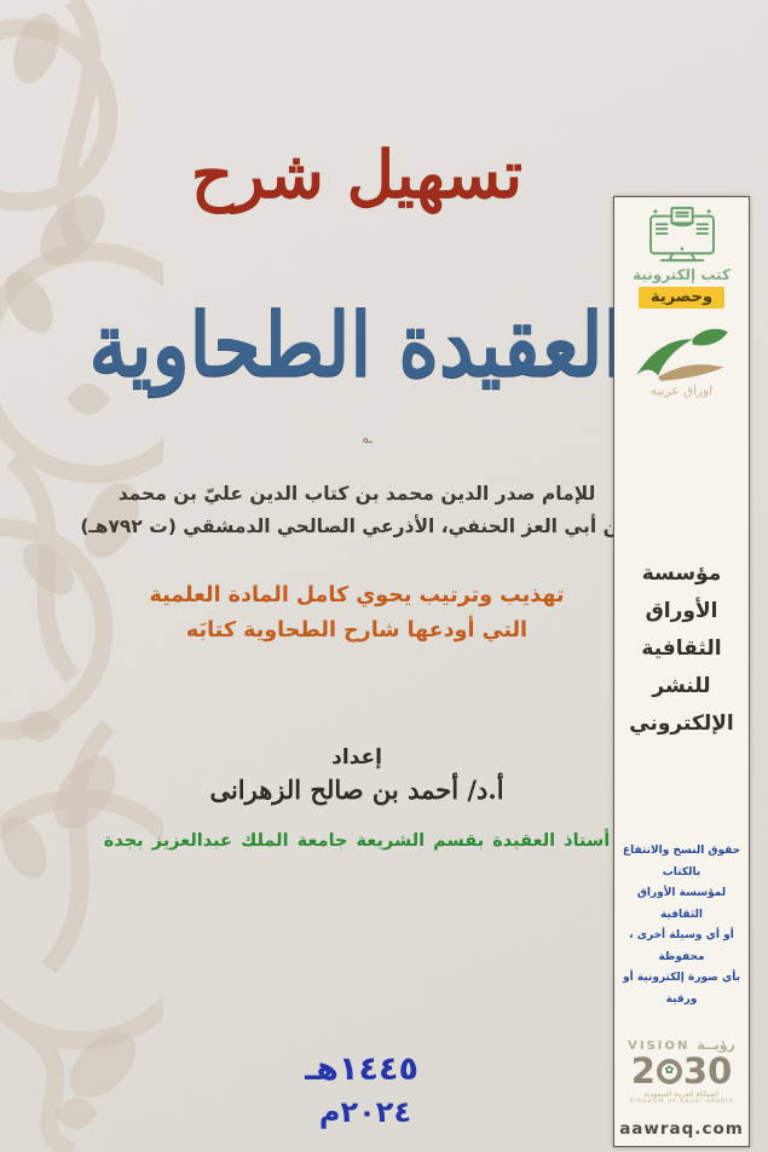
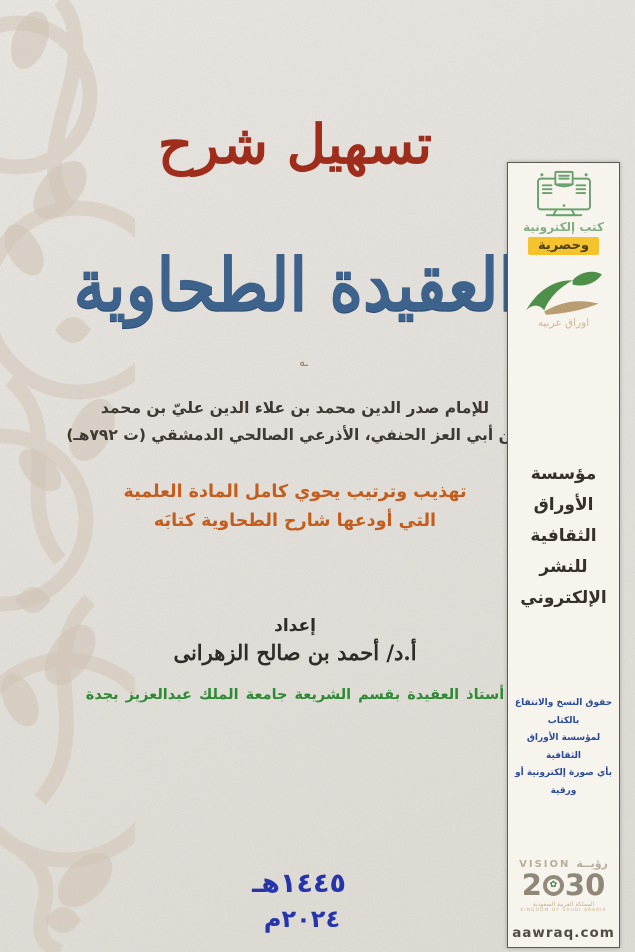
  تسهيل شرح
  لعقيدة الطحاوية
  ؎
- للإمام صدر الدين محمد بن كتاب الدين عليّ بن محمد
+ للإمام صدر الدين محمد بن علاء الدين عليّ بن محمد
  ن أبي العز الحنفي، الأذرعي الصالحي الدمشقي (ت ٧٩٢هـ)
  تهذيب وترتيب يحوي كامل المادة العلمية
  التي أودعها شارح الطحاوية كتابَه
  إعداد
  أ.د/ أحمد بن صالح الزهرانى
  أستاذ العقيدة بقسم الشريعة جامعة الملك عبدالعزيز بجدة
  ١٤٤٥هـ
  ٢٠٢٤م
  كتب إلكترونية
  وحصرية
  اوراق عربيه
  مؤسسة
  الأوراق
  الثقافية
  للنشر
  الإلكتروني
  حقوق النسخ والانتفاع بالكتاب
  لمؤسسة الأوراق الثقافية
- أو أي وسيلة أخرى ، محفوظة
  بأي صورة إلكترونية أو ورقية
  VISION
  رؤيــة
  2
  ✿
  30
  aawraq.com
